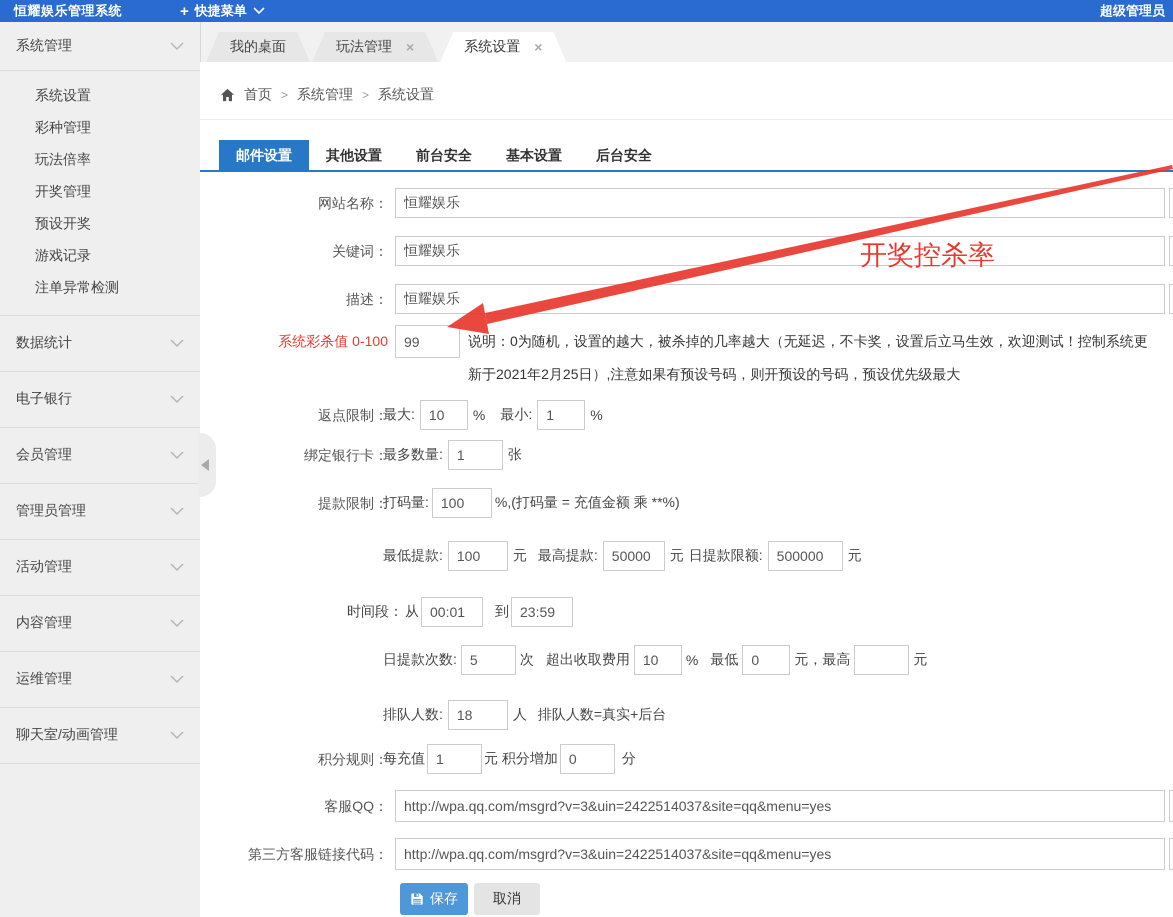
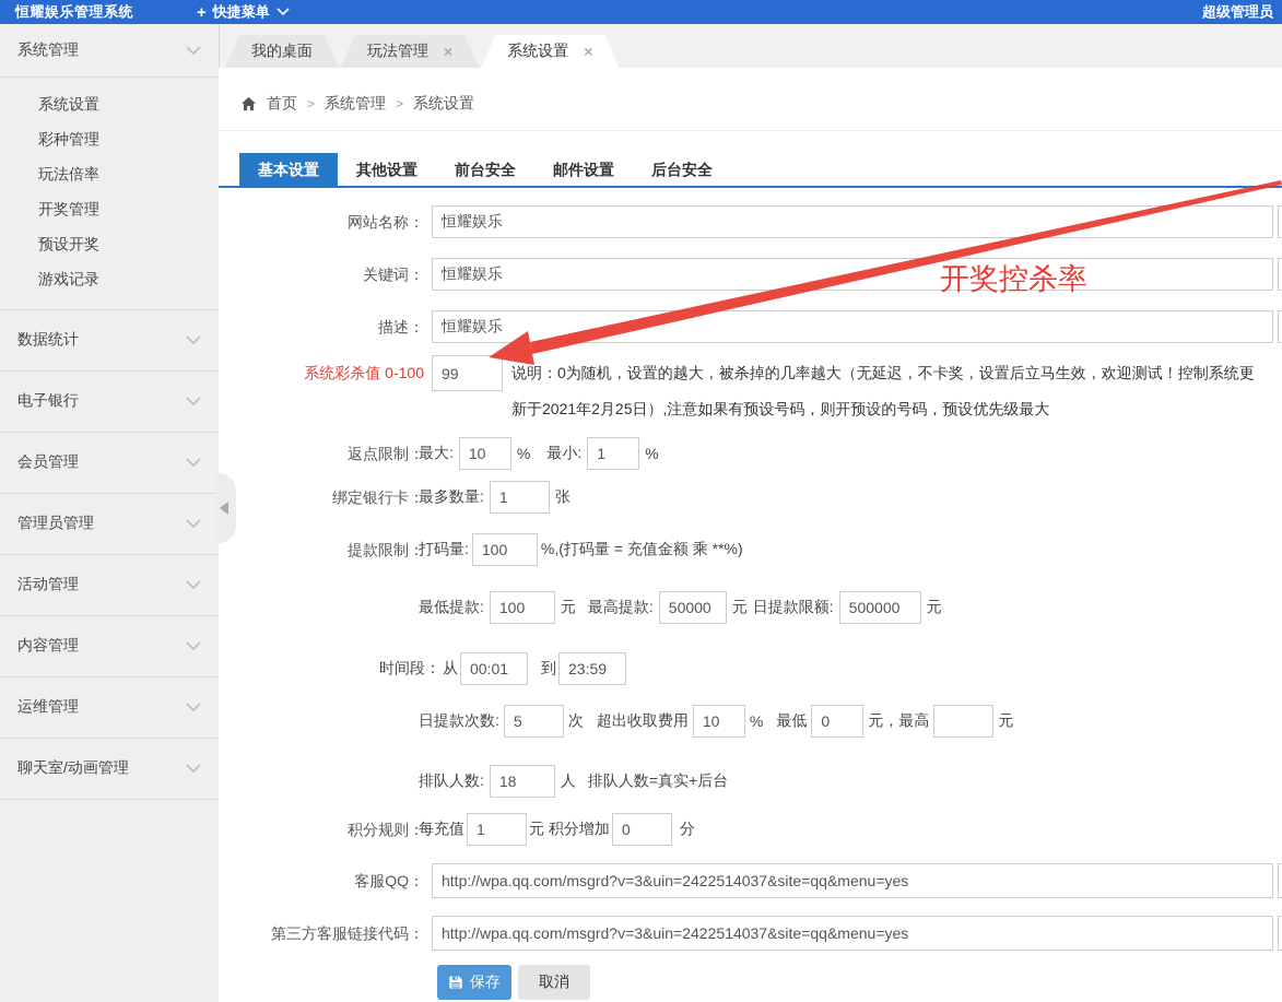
  恒耀娱乐管理系统
  +
  快捷菜单
  超级管理员
  系统管理
  系统设置
  彩种管理
  玩法倍率
  开奖管理
  预设开奖
  游戏记录
- 注单异常检测
  数据统计
  电子银行
  会员管理
  管理员管理
  活动管理
  内容管理
  运维管理
  聊天室/动画管理
  我的桌面
  玩法管理
  ×
  系统设置
  ×
  首页
  >
  系统管理
  >
  系统设置
- 邮件设置
+ 基本设置
  其他设置
  前台安全
- 基本设置
+ 邮件设置
  后台安全
  网站名称：
  恒耀娱乐
  关键词：
  恒耀娱乐
  描述：
  恒耀娱乐
  系统彩杀值 0-100
  99
  说明：0为随机，设置的越大，被杀掉的几率越大（无延迟，不卡奖，设置后立马生效，欢迎测试！控制系统更
  新于2021年2月25日）,注意如果有预设号码，则开预设的号码，预设优先级最大
  返点限制：
  最大:
  10
  %
  最小:
  1
  %
  绑定银行卡：
  最多数量:
  1
  张
  提款限制：
  打码量:
  100
  %,(打码量 = 充值金额 乘 **%)
  最低提款:
  100
  元
  最高提款:
  50000
  元
  日提款限额:
  500000
  元
  时间段：
  从
  00:01
  到
  23:59
  日提款次数:
  5
  次
  超出收取费用
  10
  %
  最低
  0
  元，最高
  元
  排队人数:
  18
  人
  排队人数=真实+后台
  积分规则：
  每充值
  1
  元 积分增加
  0
  分
  客服QQ：
  http://wpa.qq.com/msgrd?v=3&uin=2422514037&site=qq&menu=yes
  第三方客服链接代码：
  http://wpa.qq.com/msgrd?v=3&uin=2422514037&site=qq&menu=yes
  保存
  取消
  开奖控杀率
